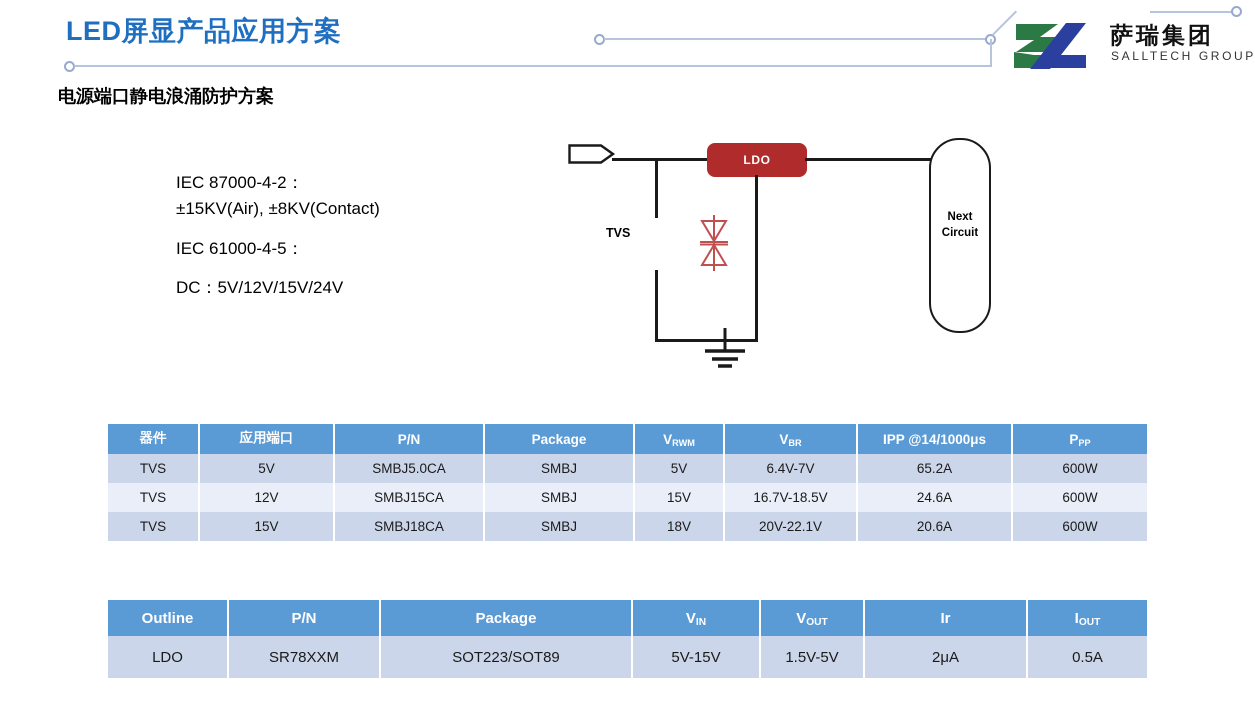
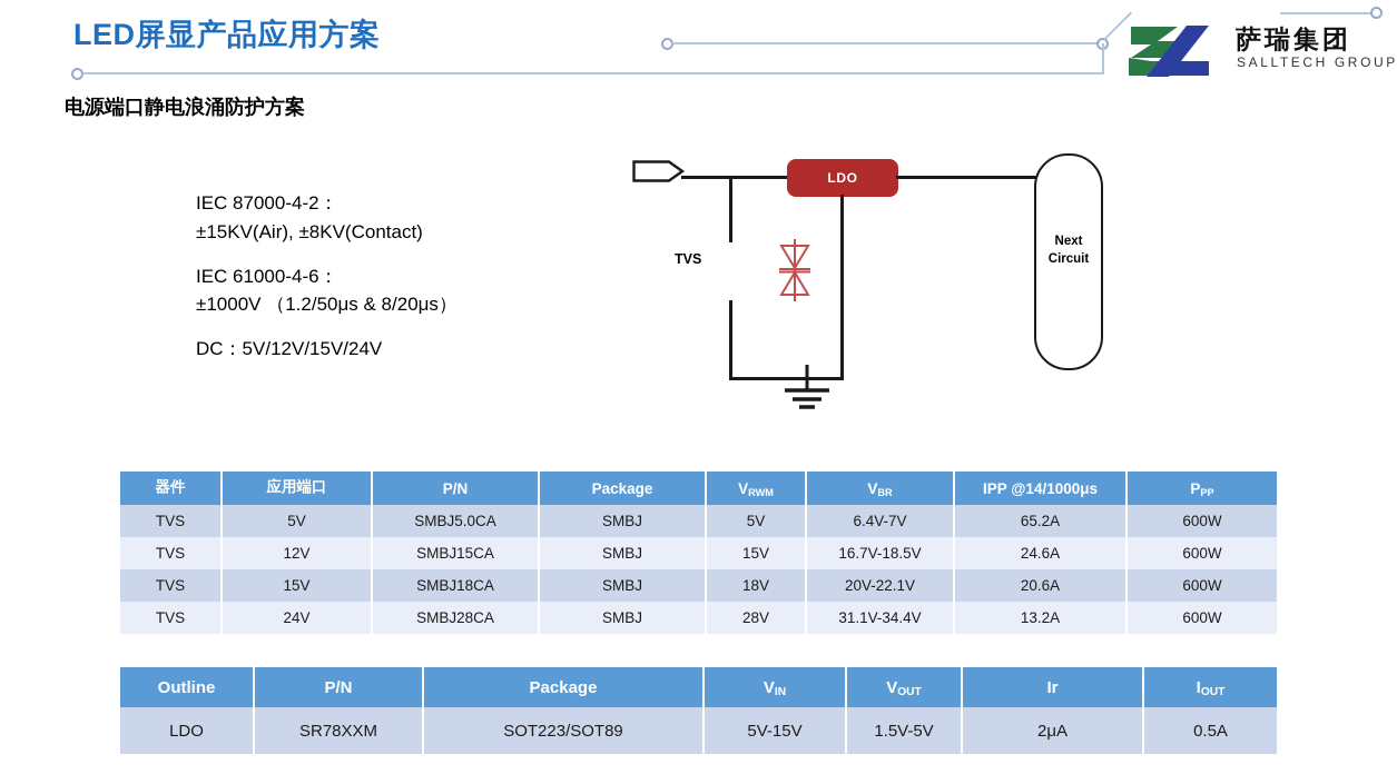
  LED屏显产品应用方案
  萨瑞集团
  SALLTECH GROUP
  电源端口静电浪涌防护方案
  IEC 87000-4-2：
  ±15KV(Air), ±8KV(Contact)
- IEC 61000-4-5：
+ IEC 61000-4-6：
+ ±1000V （1.2/50μs & 8/20μs）
  DC：5V/12V/15V/24V
  TVS
  LDO
  Next
  Circuit
  器件	应用端口	P/N	Package	VRWM	VBR	IPP @14/1000μs	PPP
  TVS	5V	SMBJ5.0CA	SMBJ	5V	6.4V-7V	65.2A	600W
  TVS	12V	SMBJ15CA	SMBJ	15V	16.7V-18.5V	24.6A	600W
  TVS	15V	SMBJ18CA	SMBJ	18V	20V-22.1V	20.6A	600W
+ TVS	24V	SMBJ28CA	SMBJ	28V	31.1V-34.4V	13.2A	600W
  Outline	P/N	Package	VIN	VOUT	Ir	IOUT
  LDO	SR78XXM	SOT223/SOT89	5V-15V	1.5V-5V	2μA	0.5A
